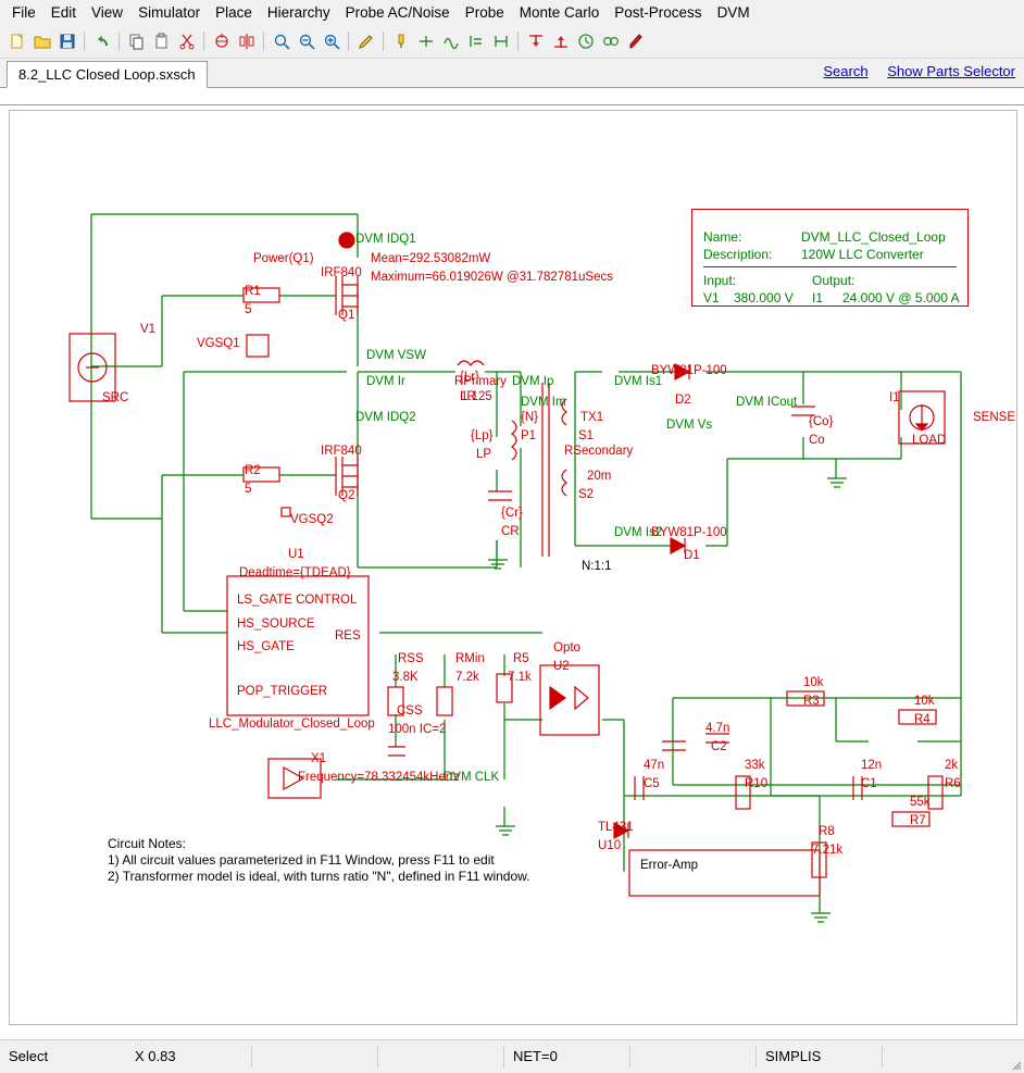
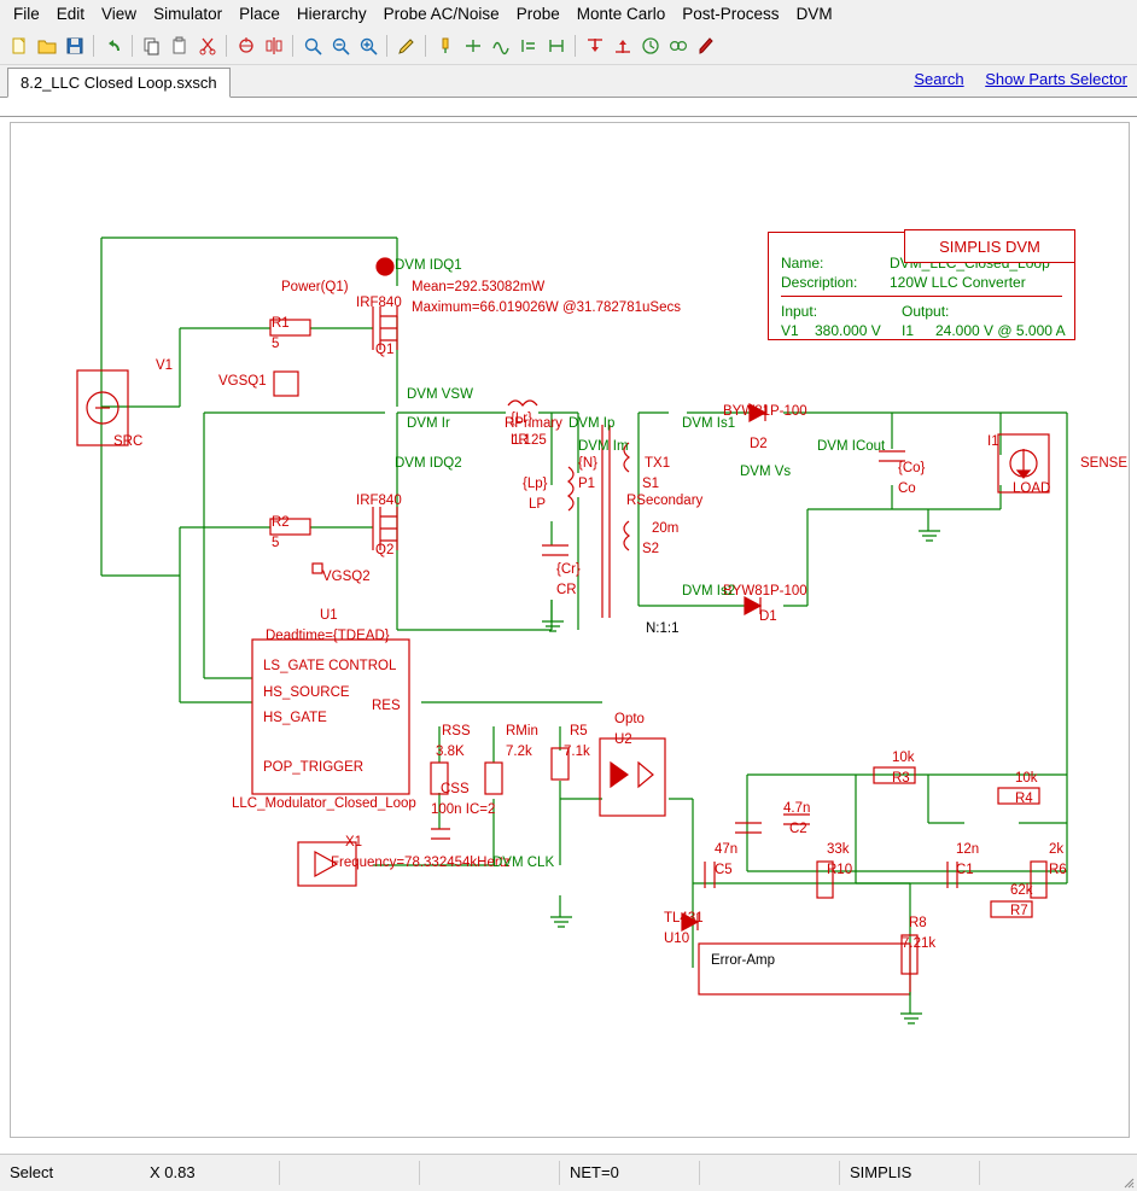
  File
  Edit
  View
  Simulator
  Place
  Hierarchy
  Probe AC/Noise
  Probe
  Monte Carlo
  Post-Process
  DVM
  8.2_LLC Closed Loop.sxsch
  Search Show Parts Selector
  Name:
  DVM_LLC_Closed_Loop
  Description:
  120W LLC Converter
  Input:
  Output:
  V1
  380.000 V
  I1
  24.000 V @ 5.000 A
+ SIMPLIS DVM
  DVM IDQ1
  Mean=292.53082mW
  Maximum=66.019026W @31.782781uSecs
  Power(Q1)
  IRF840
  R1
  5
  Q1
  V1
  VGSQ1
  DVM VSW
  SRC
  DVM Ir
  {Lr}
  RPrimary
  DVM Ip
  LR
  1.125
  DVM Im
  DVM IDQ2
  {N}
  {Lp}
  P1
  LP
  IRF840
  R2
  5
  Q2
  VGSQ2
  {Cr}
  CR
  DVM Is1
  BYW81P-100
  D2
  TX1
  S1
  DVM Vs
  DVM ICout
  I1
  SENSE
  {Co}
  Co
  LOAD
  RSecondary
  20m
  S2
  BYW81P-100
  DVM Is2
  D1
  N:1:1
  U1
  Deadtime={TDEAD}
  LS_GATE CONTROL
  HS_SOURCE
  HS_GATE
  RES
  POP_TRIGGER
  LLC_Modulator_Closed_Loop
  RSS
  3.8K
  RMin
  7.2k
  R5
  7.1k
  Opto
  U2
  CSS
  100n IC=2
  X1
  Frequency=78.332454kHertz
  DVM CLK
  10k
  R3
  10k
  R4
  4.7n
  C2
  47n
  C5
  33k
  R10
  12n
  C1
  2k
  R6
- 55k
+ 62k
  R7
  TL431
  U10
  R8
  7.21k
  Error-Amp
- Circuit Notes:
- 1) All circuit values parameterized in F11 Window, press F11 to edit
- 2) Transformer model is ideal, with turns ratio "N", defined in F11 window.
  Select
  X 0.83
  NET=0
  SIMPLIS
